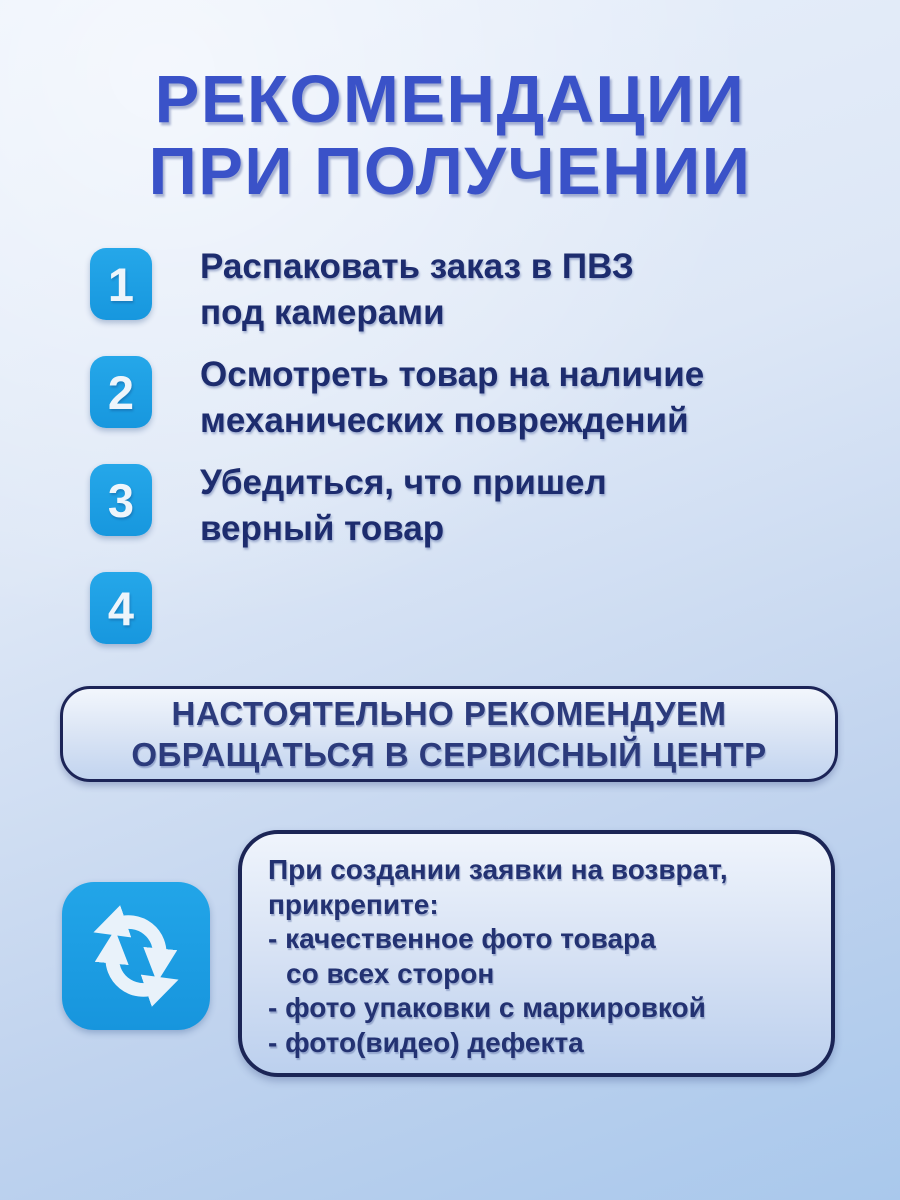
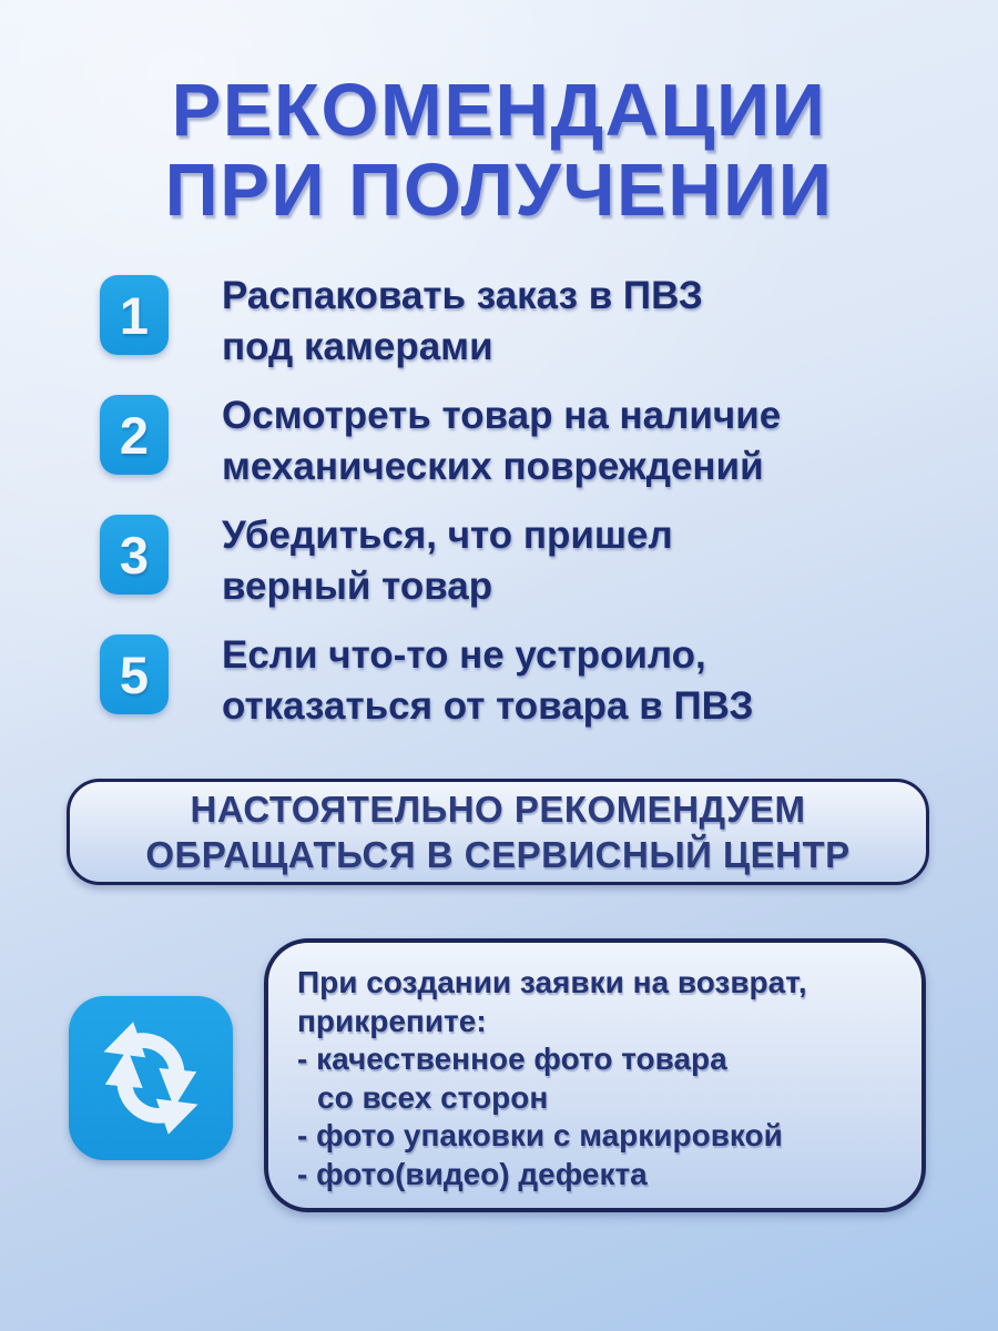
  РЕКОМЕНДАЦИИ
  ПРИ ПОЛУЧЕНИИ
  1
  Распаковать заказ в ПВЗ
  под камерами
  2
  Осмотреть товар на наличие
  механических повреждений
  3
  Убедиться, что пришел
  верный товар
- 4
+ 5
+ Если что-то не устроило,
+ отказаться от товара в ПВЗ
  НАСТОЯТЕЛЬНО РЕКОМЕНДУЕМ
  ОБРАЩАТЬСЯ В СЕРВИСНЫЙ ЦЕНТР
  При создании заявки на возврат,
  прикрепите:
  - качественное фото товара
  со всех сторон
  - фото упаковки с маркировкой
  - фото(видео) дефекта
